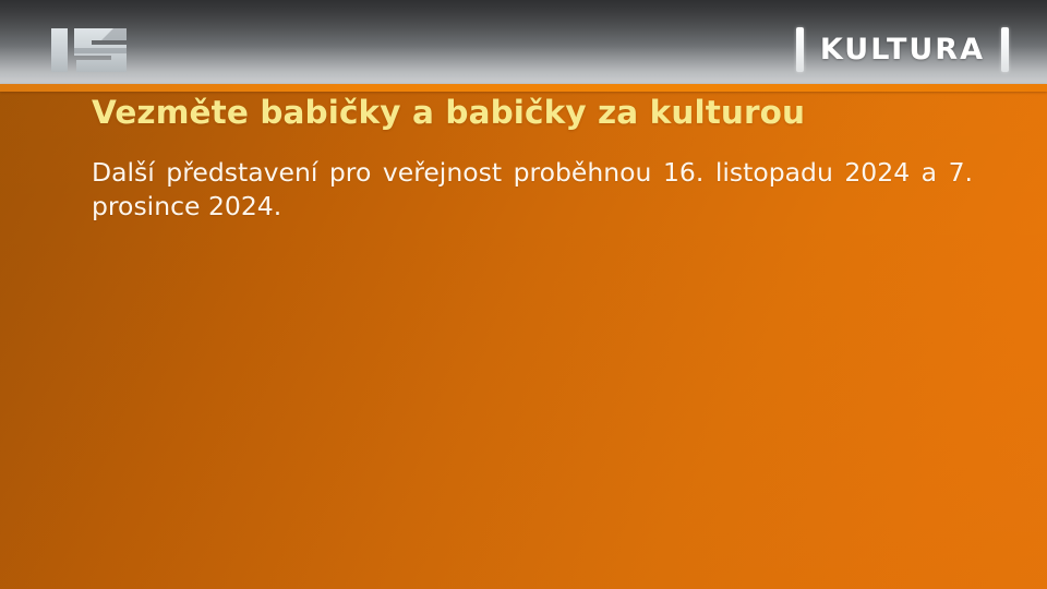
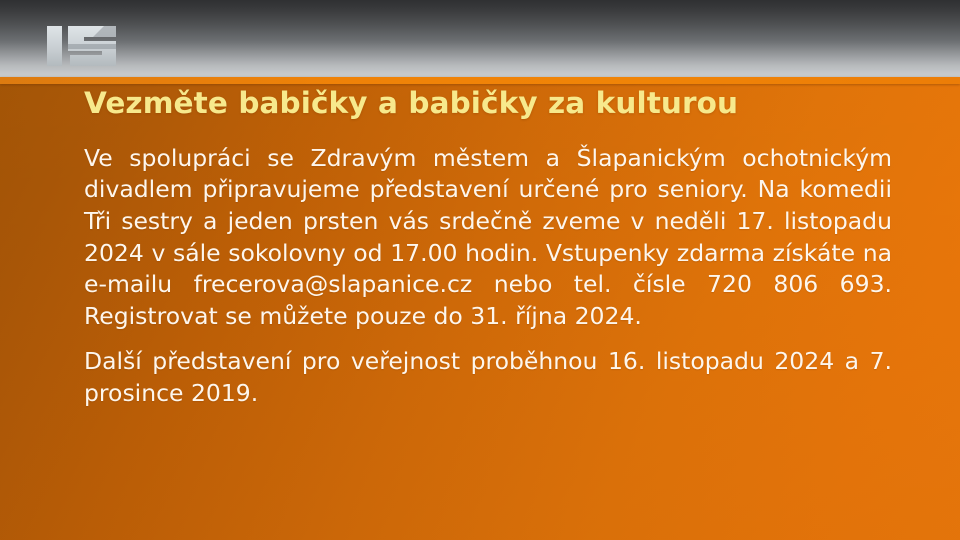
- KULTURA
  Vezměte babičky a babičky za kulturou
+ Ve spolupráci se Zdravým městem a Šlapanickým ochotnickým divadlem připravujeme představení určené pro seniory. Na komedii Tři sestry a jeden prsten vás srdečně zveme v neděli 17. listopadu 2024 v sále sokolovny od 17.00 hodin. Vstupenky zdarma získáte na e-mailu frecerova@slapanice.cz nebo tel. čísle 720 806 693. Registrovat se můžete pouze do 31. října 2024.
- Další představení pro veřejnost proběhnou 16. listopadu 2024 a 7. prosince 2024.
+ Další představení pro veřejnost proběhnou 16. listopadu 2024 a 7. prosince 2019.
